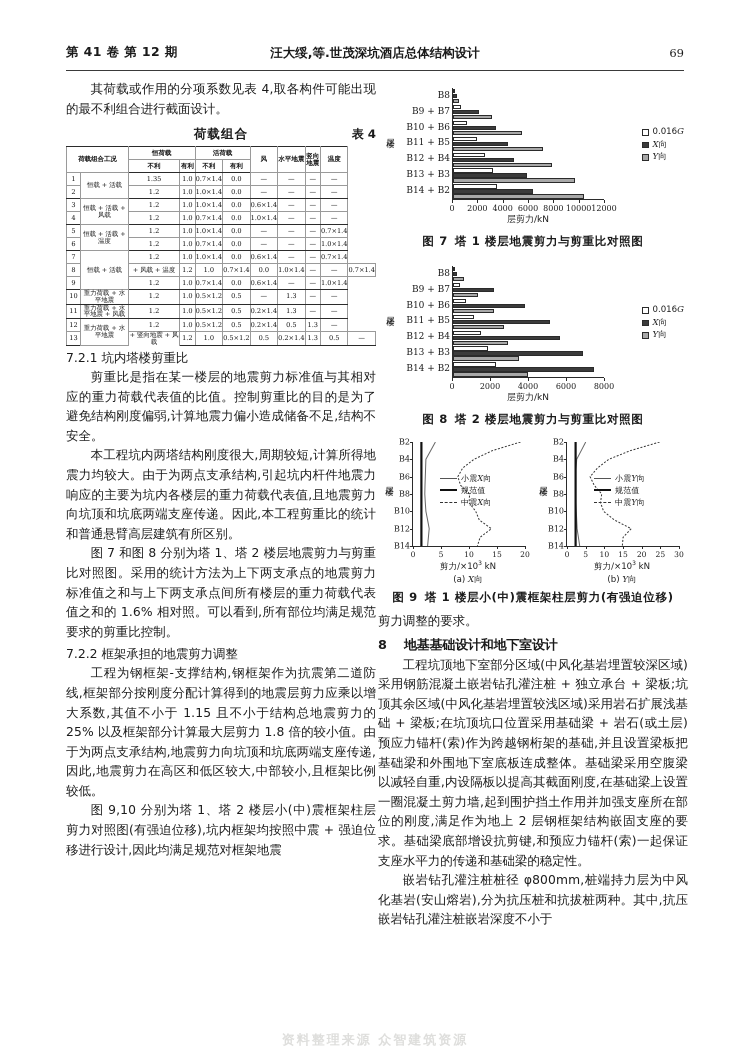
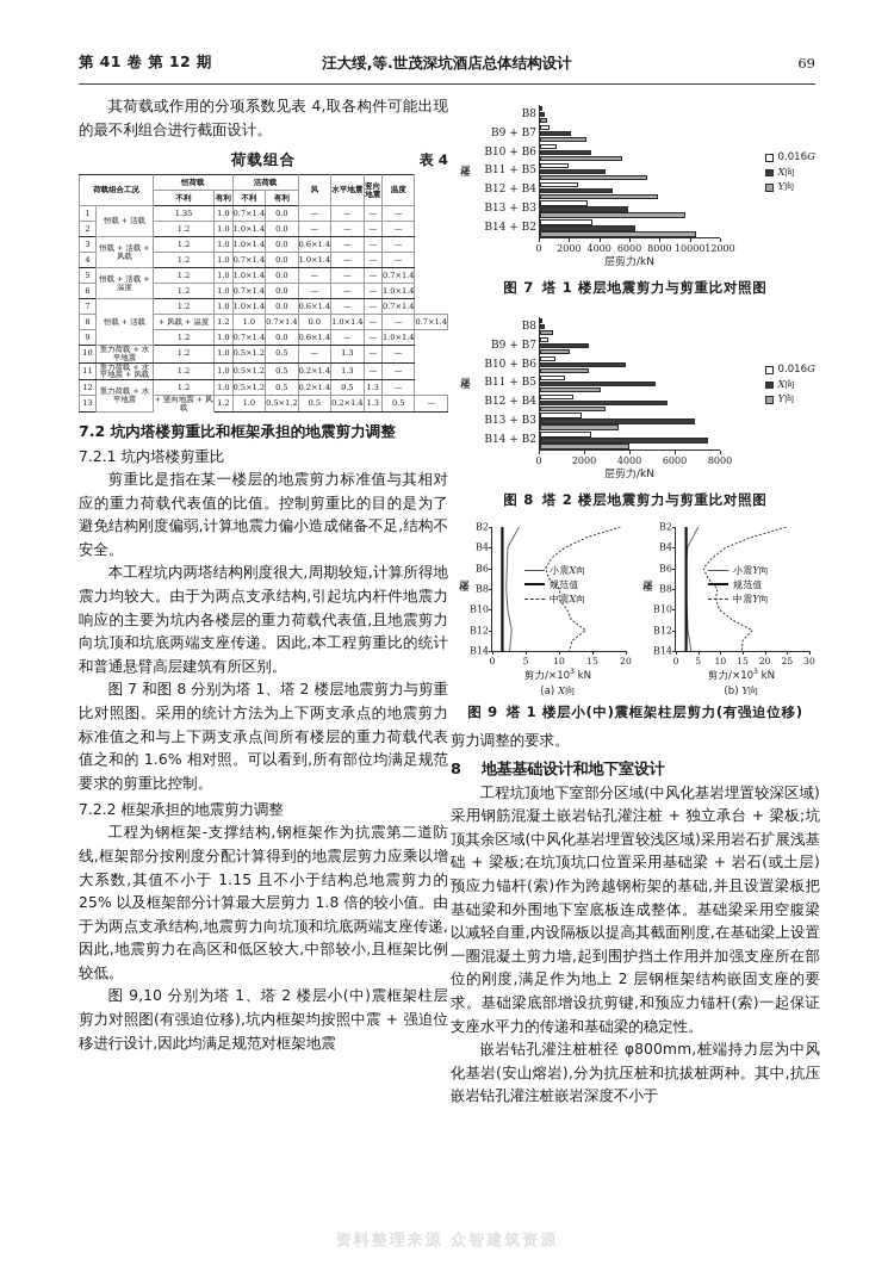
  第 41 卷 第 12 期
  汪大绥,等.世茂深坑酒店总体结构设计
  69
  其荷载或作用的分项系数见表 4,取各构件可能出现的最不利组合进行截面设计。
  荷载组合
  表 4
  荷载组合工况	恒荷载	活荷载	风	水平地震	竖向地震	温度
  不利	有利	不利	有利
  1	恒载 + 活载	1.35	1.0	0.7×1.4	0.0	—	—	—	—
  2	1.2	1.0	1.0×1.4	0.0	—	—	—	—
  3	恒载 + 活载 + 风载	1.2	1.0	1.0×1.4	0.0	0.6×1.4	—	—	—
  4	1.2	1.0	0.7×1.4	0.0	1.0×1.4	—	—	—
  5	恒载 + 活载 + 温度	1.2	1.0	1.0×1.4	0.0	—	—	—	0.7×1.4
  6	1.2	1.0	0.7×1.4	0.0	—	—	—	1.0×1.4
  7	恒载 + 活载	1.2	1.0	1.0×1.4	0.0	0.6×1.4	—	—	0.7×1.4
  8	+ 风载 + 温度	1.2	1.0	0.7×1.4	0.0	1.0×1.4	—	—	0.7×1.4
  9	1.2	1.0	0.7×1.4	0.0	0.6×1.4	—	—	1.0×1.4
  10	重力荷载 + 水平地震	1.2	1.0	0.5×1.2	0.5	—	1.3	—	—
  11	重力荷载 + 水平地震 + 风载	1.2	1.0	0.5×1.2	0.5	0.2×1.4	1.3	—	—
  12	重力荷载 + 水平地震	1.2	1.0	0.5×1.2	0.5	0.2×1.4	0.5	1.3	—
  13	+ 竖向地震 + 风载	1.2	1.0	0.5×1.2	0.5	0.2×1.4	1.3	0.5	—
+ 7.2 坑内塔楼剪重比和框架承担的地震剪力调整
  7.2.1 坑内塔楼剪重比
  剪重比是指在某一楼层的地震剪力标准值与其相对应的重力荷载代表值的比值。控制剪重比的目的是为了避免结构刚度偏弱,计算地震力偏小造成储备不足,结构不安全。
  本工程坑内两塔结构刚度很大,周期较短,计算所得地震力均较大。由于为两点支承结构,引起坑内杆件地震力响应的主要为坑内各楼层的重力荷载代表值,且地震剪力向坑顶和坑底两端支座传递。因此,本工程剪重比的统计和普通悬臂高层建筑有所区别。
  图 7 和图 8 分别为塔 1、塔 2 楼层地震剪力与剪重比对照图。采用的统计方法为上下两支承点的地震剪力标准值之和与上下两支承点间所有楼层的重力荷载代表值之和的 1.6% 相对照。可以看到,所有部位均满足规范要求的剪重比控制。
  7.2.2 框架承担的地震剪力调整
  工程为钢框架-支撑结构,钢框架作为抗震第二道防线,框架部分按刚度分配计算得到的地震层剪力应乘以增大系数,其值不小于 1.15 且不小于结构总地震剪力的 25% 以及框架部分计算最大层剪力 1.8 倍的较小值。由于为两点支承结构,地震剪力向坑顶和坑底两端支座传递,因此,地震剪力在高区和低区较大,中部较小,且框架比例较低。
  图 9,10 分别为塔 1、塔 2 楼层小(中)震框架柱层剪力对照图(有强迫位移),坑内框架均按照中震 + 强迫位移进行设计,因此均满足规范对框架地震
  B8
  B9 + B7
  B10 + B6
  B11 + B5
  B12 + B4
  B13 + B3
  B14 + B2
  0
  2000
  4000
  6000
  8000
  10000
  12000
  层剪力/kN
  0.016G
  X向
  Y向
  图 7 塔 1 楼层地震剪力与剪重比对照图
  B8
  B9 + B7
  B10 + B6
  B11 + B5
  B12 + B4
  B13 + B3
  B14 + B2
  0
  2000
  4000
  6000
  8000
  层剪力/kN
  0.016G
  X向
  Y向
  图 8 塔 2 楼层地震剪力与剪重比对照图
  B2
  B4
  B6
  B8
  B10
  B12
  B14
  0
  5
  10
  15
  20
  剪力/×10 kN
  (a) X向
  小震X向
  规范值
  中震X向
  B2
  B4
  B6
  B8
  B10
  B12
  B14
  0
  5
  10
  15
  20
  25
  30
  剪力/×10 kN
  (b) Y向
  小震Y向
  规范值
  中震Y向
  图 9 塔 1 楼层小(中)震框架柱层剪力(有强迫位移)
  剪力调整的要求。
  8 地基基础设计和地下室设计
  工程坑顶地下室部分区域(中风化基岩埋置较深区域)采用钢筋混凝土嵌岩钻孔灌注桩 + 独立承台 + 梁板;坑顶其余区域(中风化基岩埋置较浅区域)采用岩石扩展浅基础 + 梁板;在坑顶坑口位置采用基础梁 + 岩石(或土层)预应力锚杆(索)作为跨越钢桁架的基础,并且设置梁板把基础梁和外围地下室底板连成整体。基础梁采用空腹梁以减轻自重,内设隔板以提高其截面刚度,在基础梁上设置一圈混凝土剪力墙,起到围护挡土作用并加强支座所在部位的刚度,满足作为地上 2 层钢框架结构嵌固支座的要求。基础梁底部增设抗剪键,和预应力锚杆(索)一起保证支座水平力的传递和基础梁的稳定性。
  嵌岩钻孔灌注桩桩径 φ800mm,桩端持力层为中风化基岩(安山熔岩),分为抗压桩和抗拔桩两种。其中,抗压嵌岩钻孔灌注桩嵌岩深度不小于
  资料整理来源 众智建筑资源
